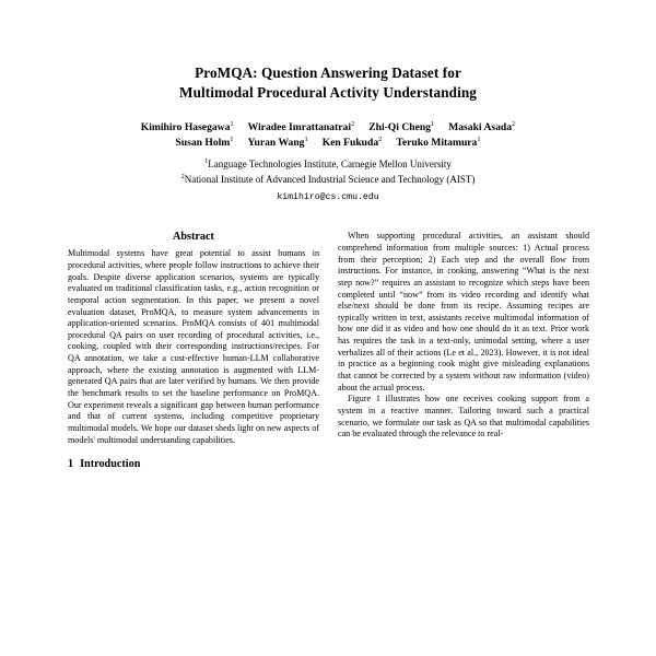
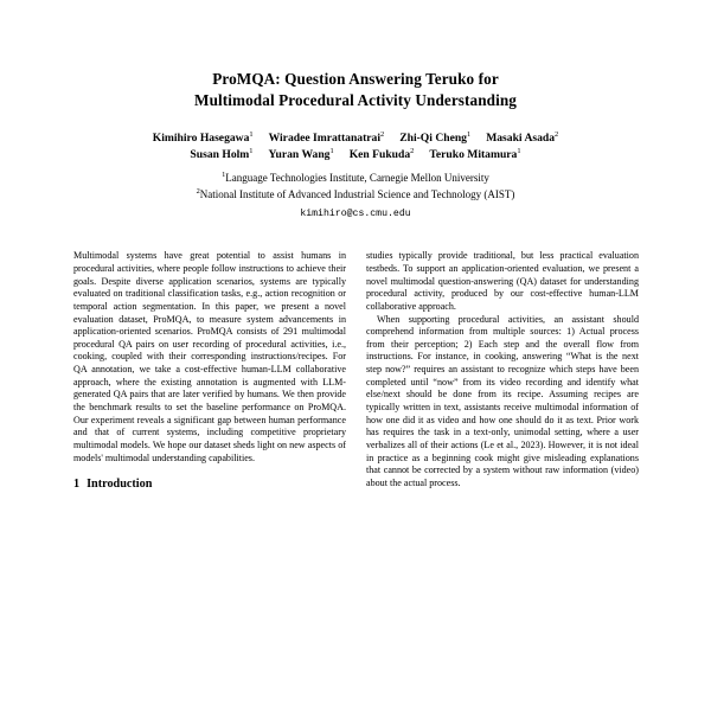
- ProMQA: Question Answering Dataset for
+ ProMQA: Question Answering Teruko for
  Multimodal Procedural Activity Understanding
  Kimihiro Hasegawa Wiradee Imrattanatrai Zhi-Qi Cheng Masaki Asada
  Susan Holm Yuran Wang Ken Fukuda Teruko Mitamura
  Language Technologies Institute, Carnegie Mellon University
  National Institute of Advanced Industrial Science and Technology (AIST)
  kimihiro@cs.cmu.edu
- Abstract
- Multimodal systems have great potential to assist humans in procedural activities, where people follow instructions to achieve their goals. Despite diverse application scenarios, systems are typically evaluated on traditional classification tasks, e.g., action recognition or temporal action segmentation. In this paper, we present a novel evaluation dataset, ProMQA, to measure system advancements in application-oriented scenarios. ProMQA consists of 401 multimodal procedural QA pairs on user recording of procedural activities, i.e., cooking, coupled with their corresponding instructions/recipes. For QA annotation, we take a cost-effective human-LLM collaborative approach, where the existing annotation is augmented with LLM-generated QA pairs that are later verified by humans. We then provide the benchmark results to set the baseline performance on ProMQA. Our experiment reveals a significant gap between human performance and that of current systems, including competitive proprietary multimodal models. We hope our dataset sheds light on new aspects of models' multimodal understanding capabilities.
+ Multimodal systems have great potential to assist humans in procedural activities, where people follow instructions to achieve their goals. Despite diverse application scenarios, systems are typically evaluated on traditional classification tasks, e.g., action recognition or temporal action segmentation. In this paper, we present a novel evaluation dataset, ProMQA, to measure system advancements in application-oriented scenarios. ProMQA consists of 291 multimodal procedural QA pairs on user recording of procedural activities, i.e., cooking, coupled with their corresponding instructions/recipes. For QA annotation, we take a cost-effective human-LLM collaborative approach, where the existing annotation is augmented with LLM-generated QA pairs that are later verified by humans. We then provide the benchmark results to set the baseline performance on ProMQA. Our experiment reveals a significant gap between human performance and that of current systems, including competitive proprietary multimodal models. We hope our dataset sheds light on new aspects of models' multimodal understanding capabilities.
  1 Introduction
+ studies typically provide traditional, but less practical evaluation testbeds. To support an application-oriented evaluation, we present a novel multimodal question-answering (QA) dataset for understanding procedural activity, produced by our cost-effective human-LLM collaborative approach.
  When supporting procedural activities, an assistant should comprehend information from multiple sources: 1) Actual process from their perception; 2) Each step and the overall flow from instructions. For instance, in cooking, answering “What is the next step now?” requires an assistant to recognize which steps have been completed until “now” from its video recording and identify what else/next should be done from its recipe. Assuming recipes are typically written in text, assistants receive multimodal information of how one did it as video and how one should do it as text. Prior work has requires the task in a text-only, unimodal setting, where a user verbalizes all of their actions (Le et al., 2023). However, it is not ideal in practice as a beginning cook might give misleading explanations that cannot be corrected by a system without raw information (video) about the actual process.
- Figure 1 illustrates how one receives cooking support from a system in a reactive manner. Tailoring toward such a practical scenario, we formulate our task as QA so that multimodal capabilities can be evaluated through the relevance to real-
